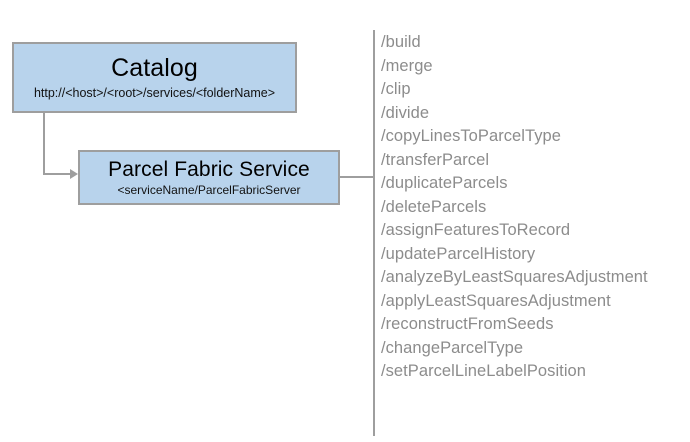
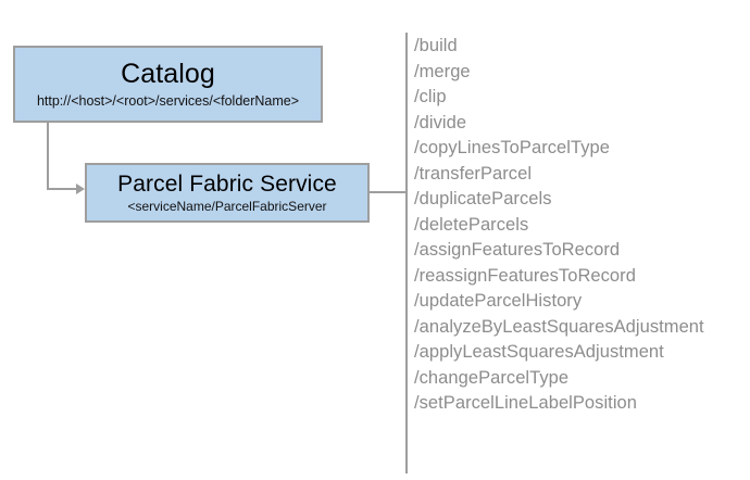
  Catalog
  http://<host>/<root>/services/<folderName>
  Parcel Fabric Service
  <serviceName/ParcelFabricServer
  /build
  /merge
  /clip
  /divide
  /copyLinesToParcelType
  /transferParcel
  /duplicateParcels
  /deleteParcels
  /assignFeaturesToRecord
+ /reassignFeaturesToRecord
  /updateParcelHistory
  /analyzeByLeastSquaresAdjustment
  /applyLeastSquaresAdjustment
- /reconstructFromSeeds
  /changeParcelType
  /setParcelLineLabelPosition
